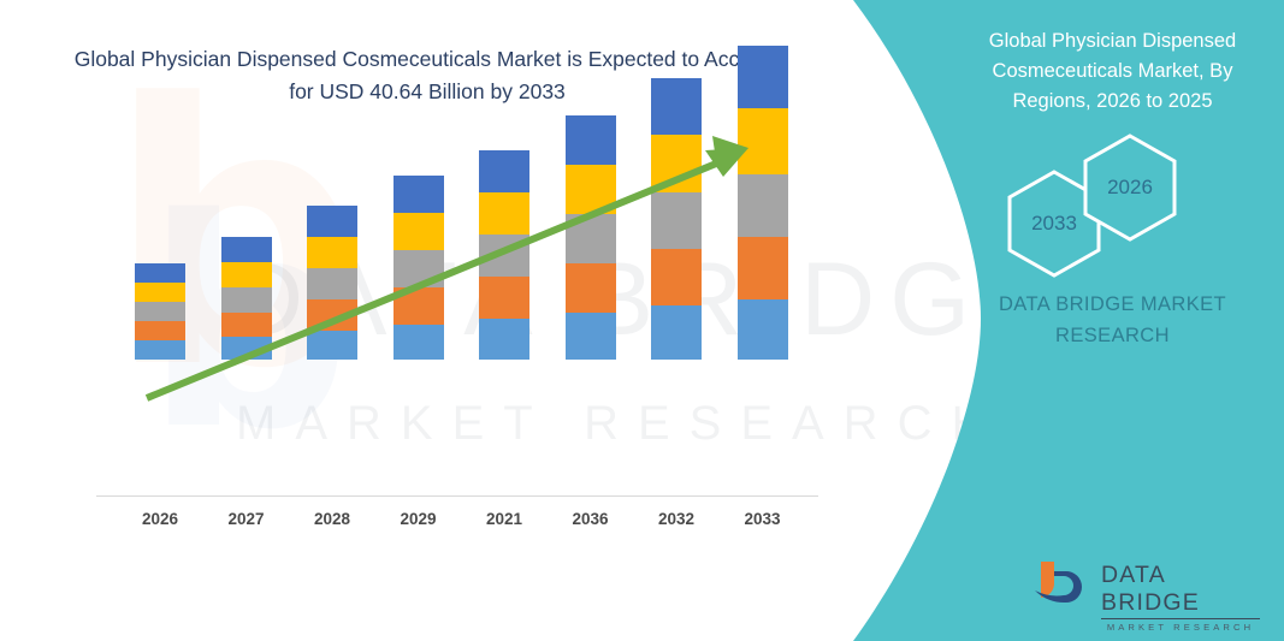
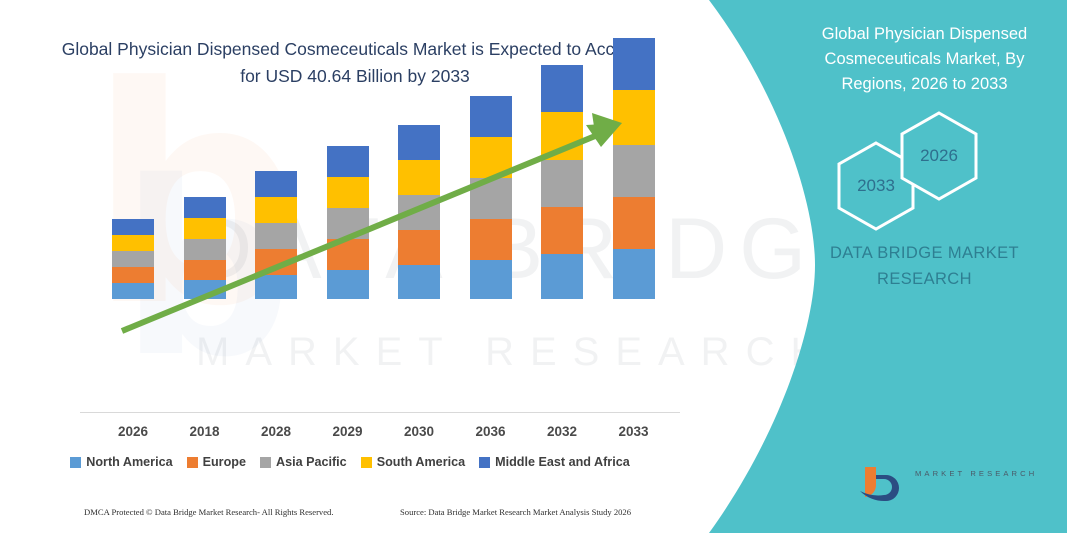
  Global Physician Dispensed Cosmeceuticals Market is Expected to Acc for USD 40.64 Billion by 2033
  2026
- 2027
+ 2018
  2028
  2029
- 2021
+ 2030
  2036
  2032
  2033
+ North America
+ Europe
+ Asia Pacific
+ South America
+ Middle East and Africa
+ DMCA Protected © Data Bridge Market Research- All Rights Reserved.
+ Source: Data Bridge Market Research Market Analysis Study 2026
- Global Physician Dispensed Cosmeceuticals Market, By Regions, 2026 to 2025
+ Global Physician Dispensed Cosmeceuticals Market, By Regions, 2026 to 2033
  2033
  2026
  DATA BRIDGE MARKET RESEARCH
- DATA BRIDGE
  MARKET RESEARCH
